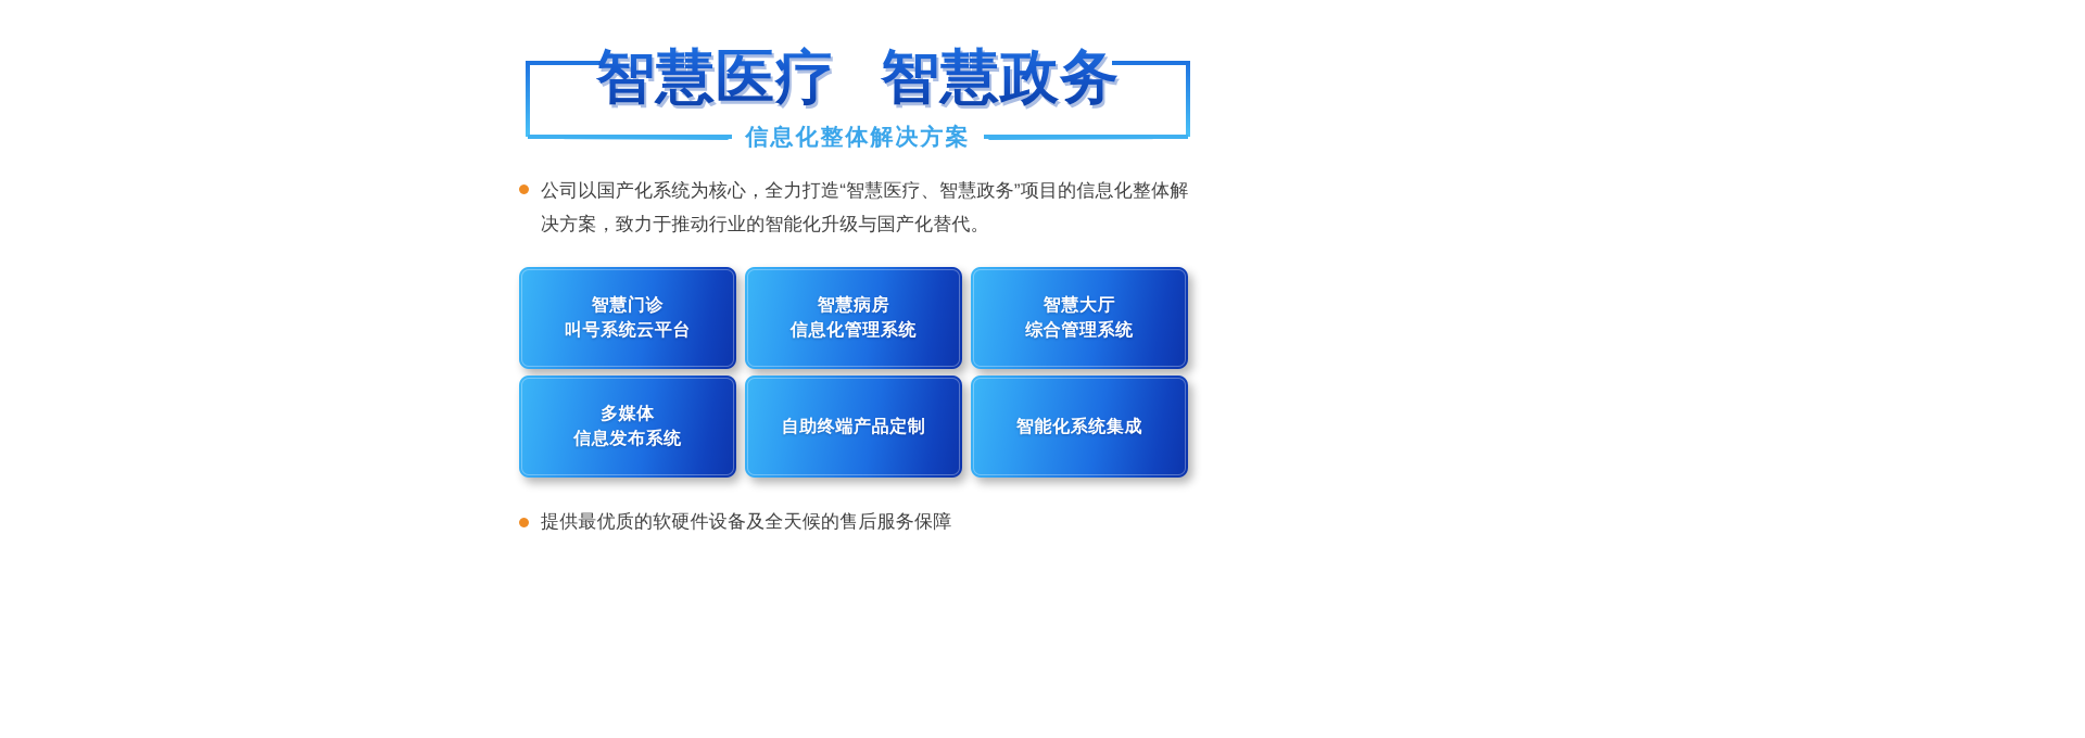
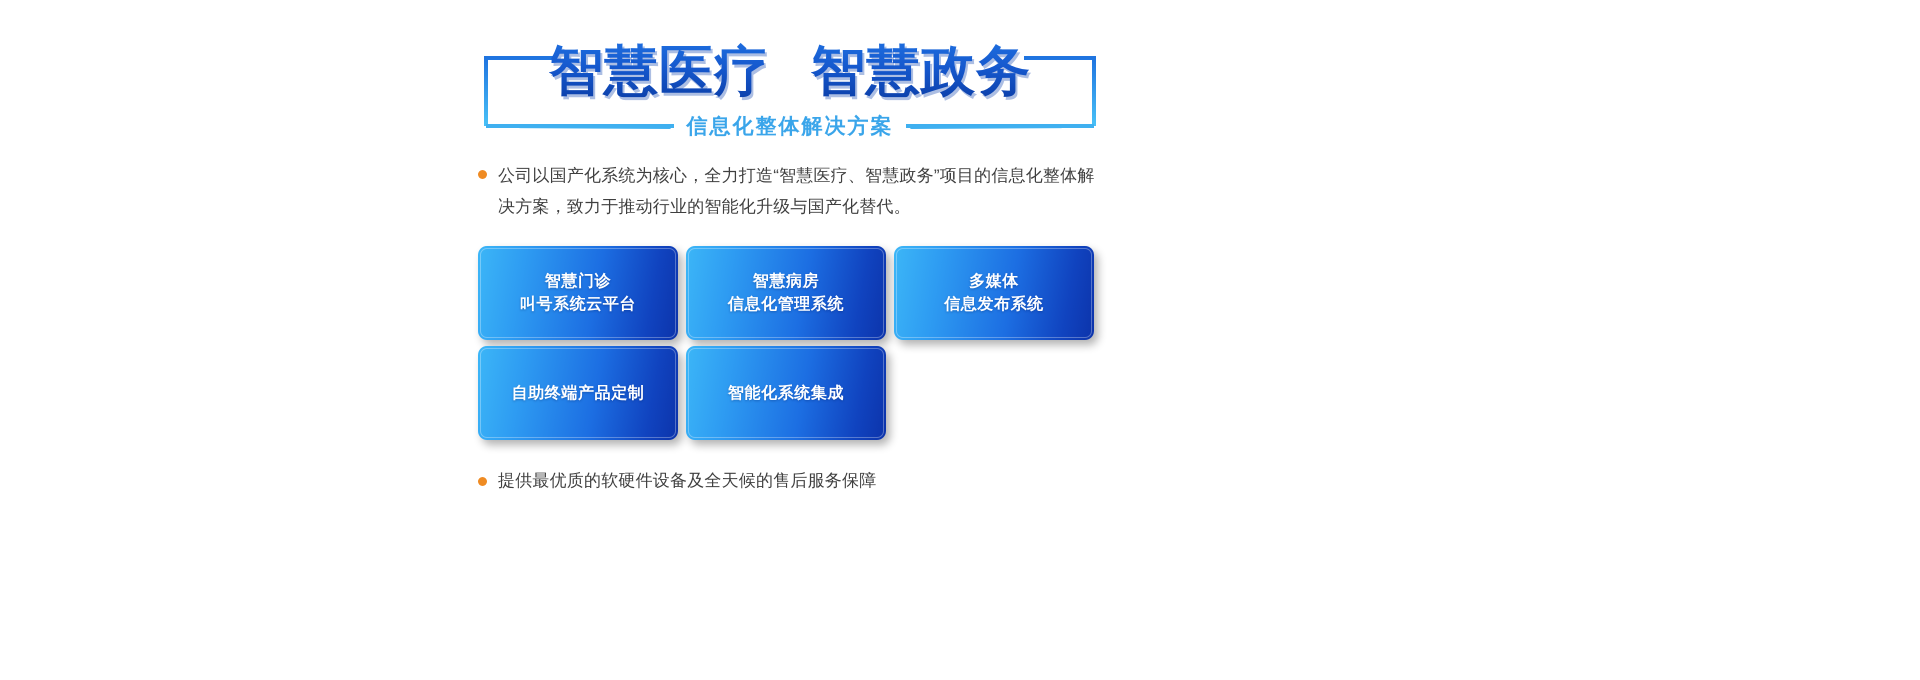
  智慧医疗 智慧政务
  信息化整体解决方案
  公司以国产化系统为核心，全力打造“智慧医疗、智慧政务”项目的信息化整体解决方案，致力于推动行业的智能化升级与国产化替代。
  智慧门诊
  叫号系统云平台
  智慧病房
  信息化管理系统
- 智慧大厅
- 综合管理系统
  多媒体
  信息发布系统
  自助终端产品定制
  智能化系统集成
  提供最优质的软硬件设备及全天候的售后服务保障
